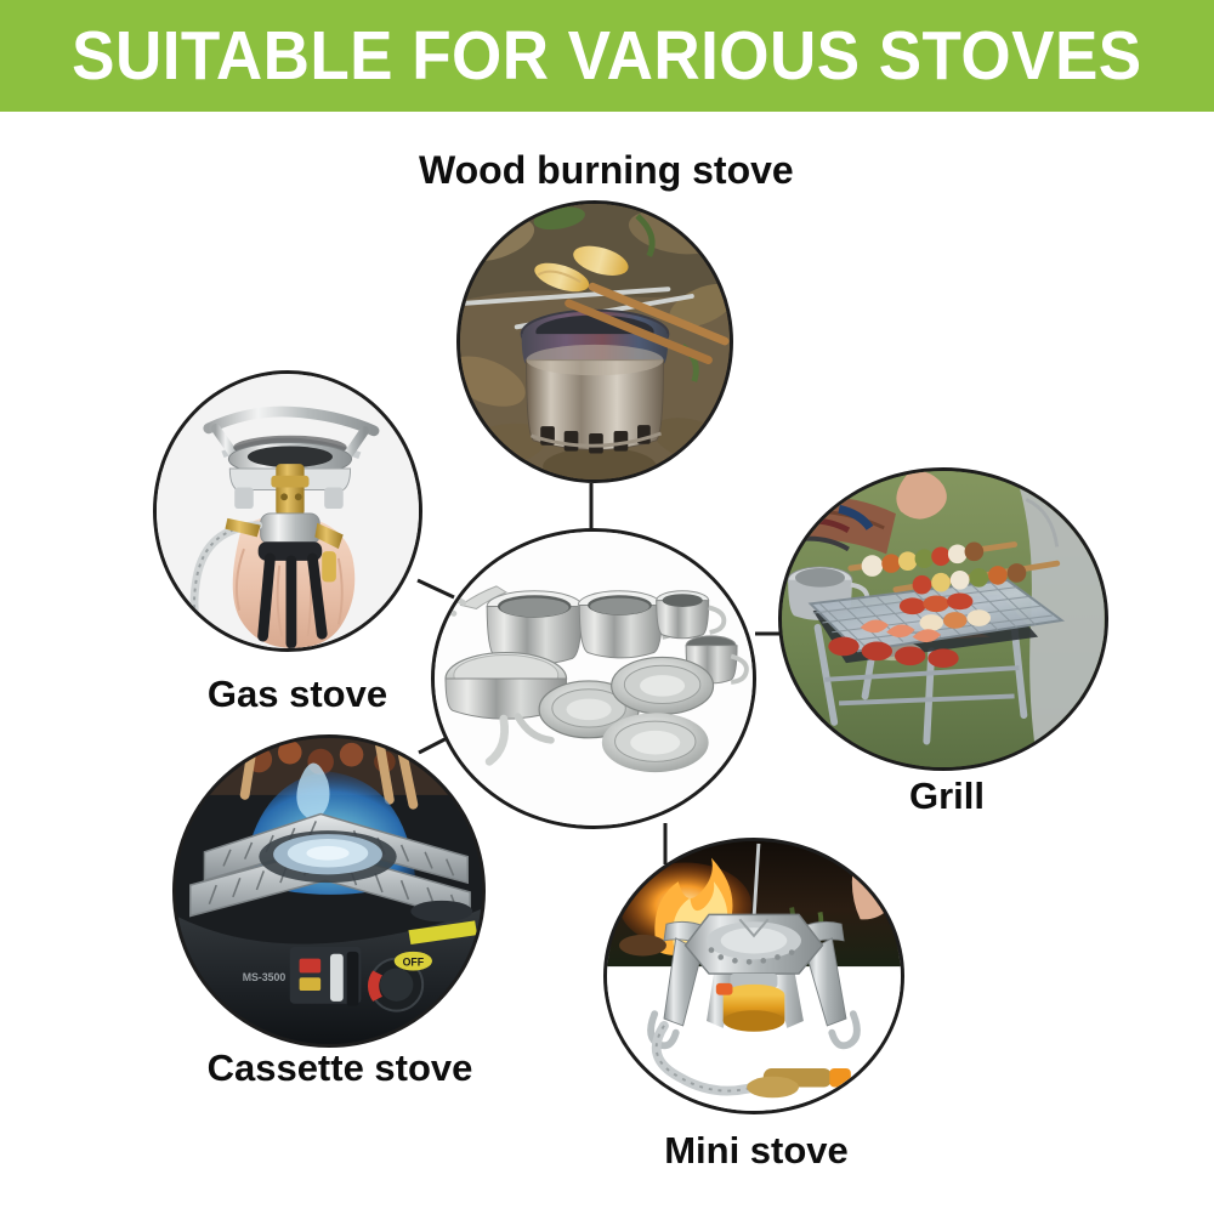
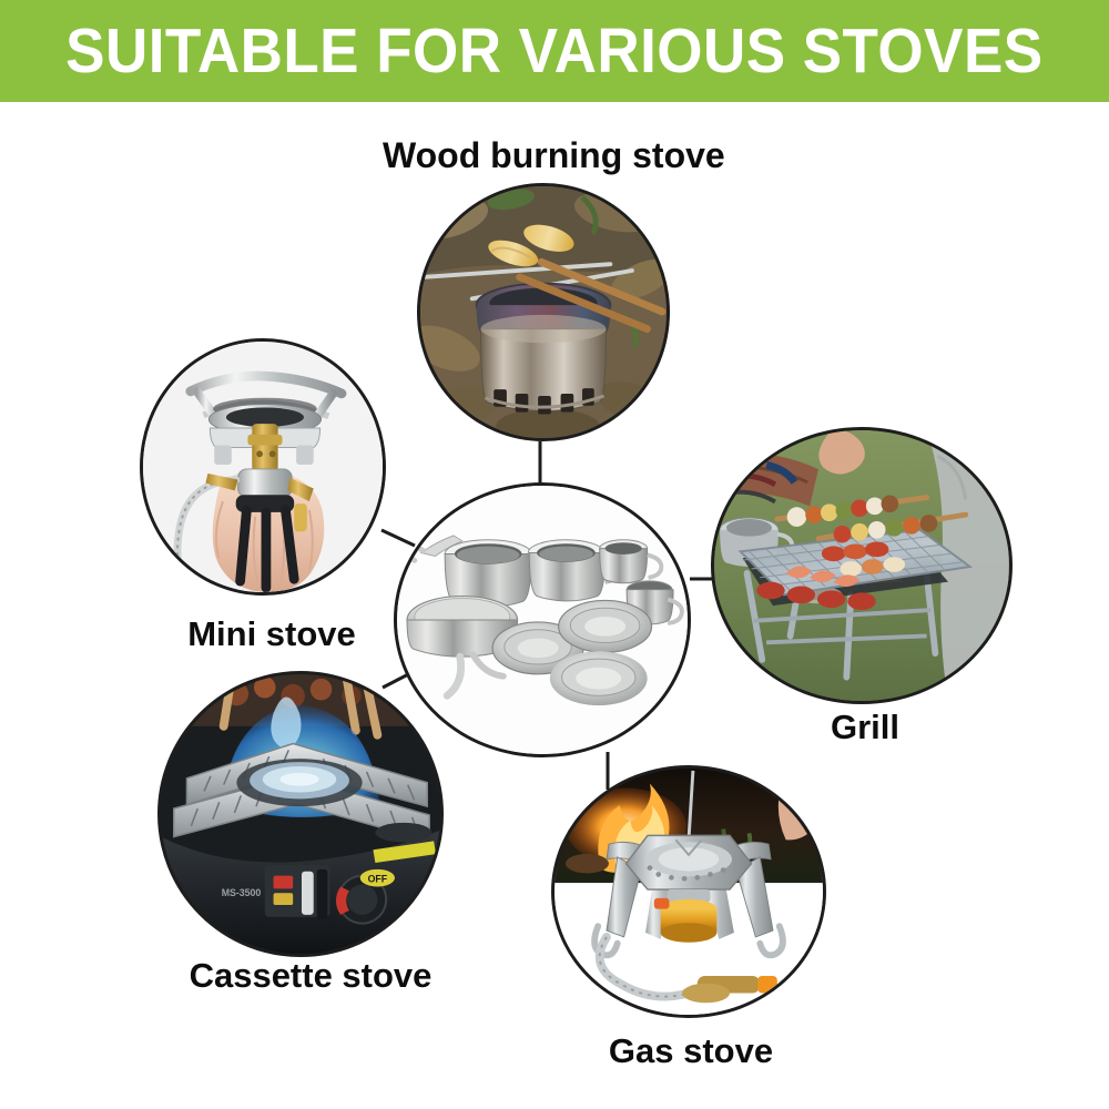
  SUITABLE FOR VARIOUS STOVES
  Wood burning stove
- Gas stove
+ Mini stove
  Grill
  OFF
  MS-3500
  Cassette stove
- Mini stove
+ Gas stove
